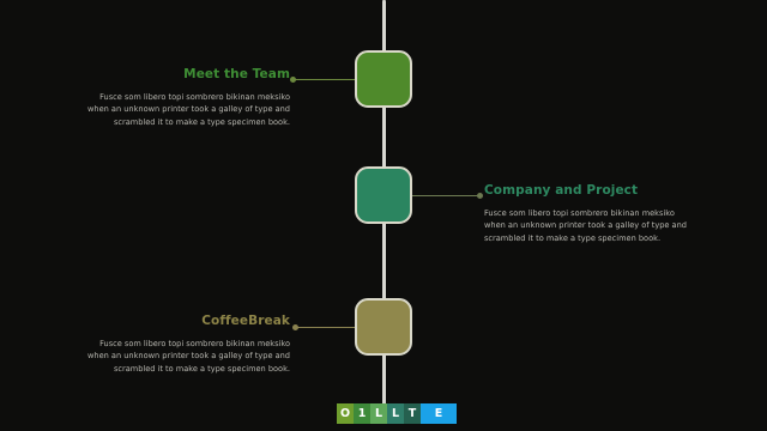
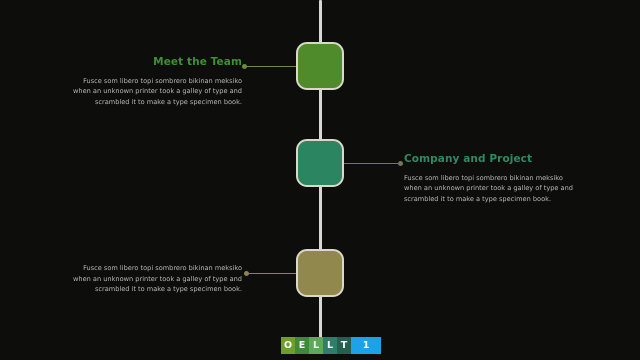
  Meet the Team
  Fusce som libero topi sombrero bikinan meksiko
  when an unknown printer took a galley of type and
  scrambled it to make a type specimen book.
  Company and Project
  Fusce som libero topi sombrero bikinan meksiko
  when an unknown printer took a galley of type and
  scrambled it to make a type specimen book.
- CoffeeBreak
  Fusce som libero topi sombrero bikinan meksiko
  when an unknown printer took a galley of type and
  scrambled it to make a type specimen book.
  O
- 1
+ E
  L
  L
  T
- E
+ 1
